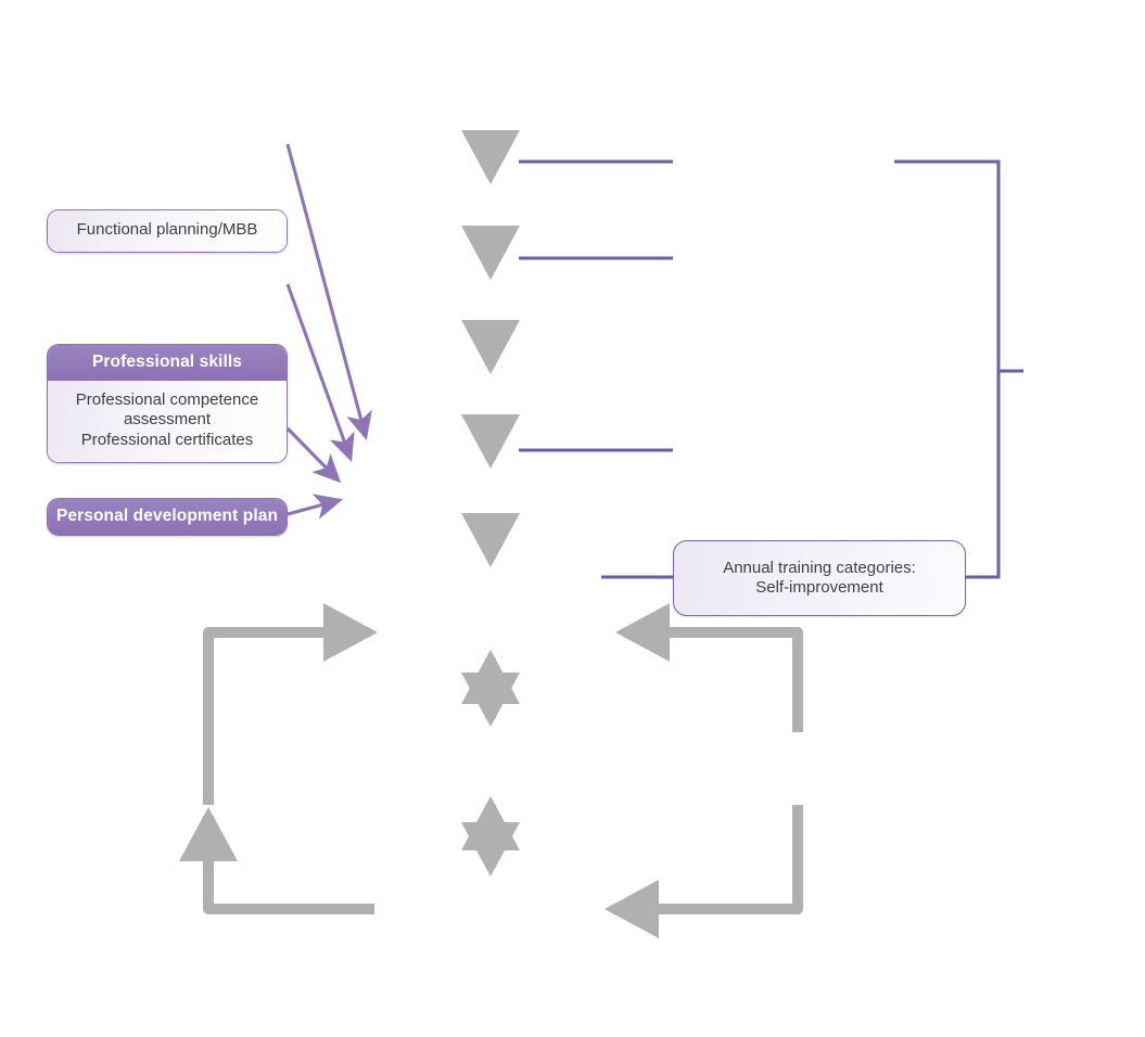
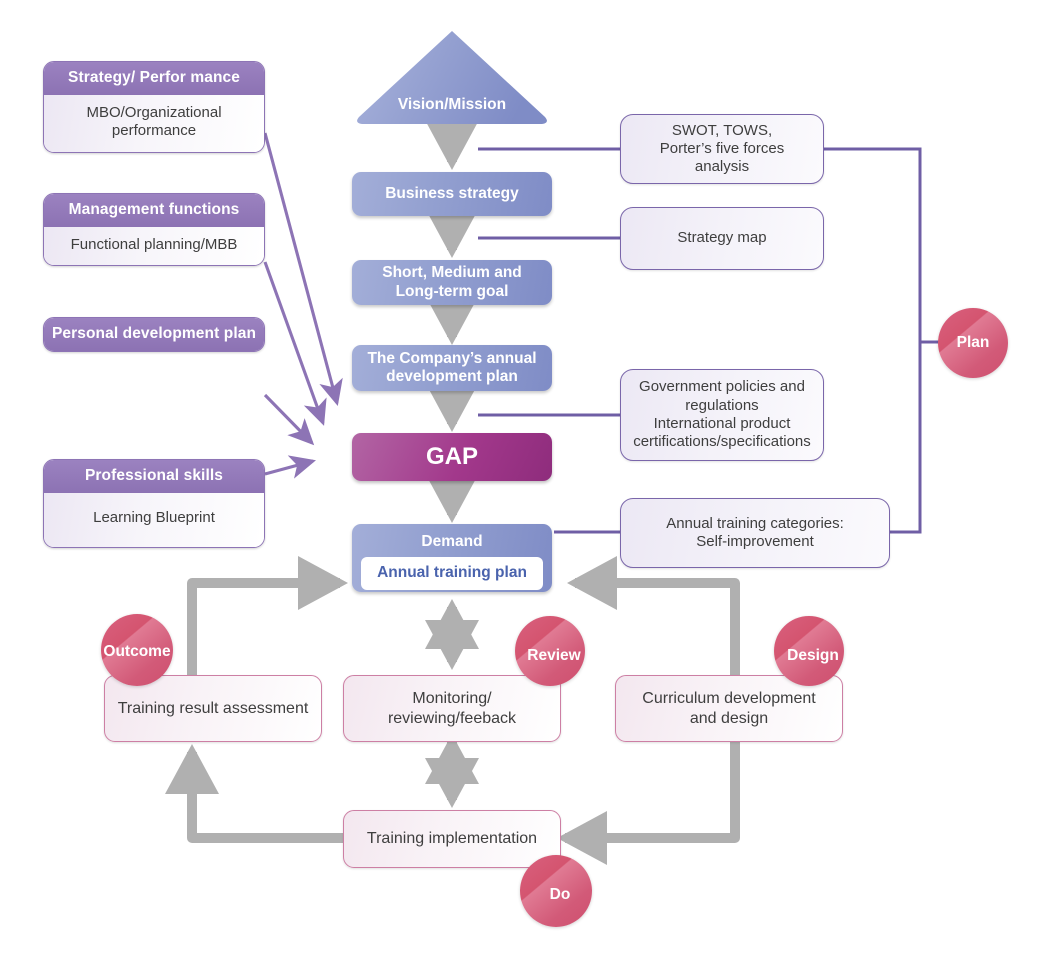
+ Strategy/ Perfor mance
+ MBO/Organizational
+ performance
+ Management functions
  Functional planning/MBB
- Professional skills
+ Personal development plan
- Professional competence
- assessment
- Professional certificates
- Personal development plan
+ Professional skills
+ Learning Blueprint
+ Vision/Mission
+ Business strategy
+ Short, Medium and
+ Long-term goal
+ The Company’s annual
+ development plan
+ GAP
+ Demand
+ Annual training plan
+ SWOT, TOWS,
+ Porter’s five forces
+ analysis
+ Strategy map
+ Government policies and
+ regulations
+ International product
+ certifications/specifications
  Annual training categories:
  Self-improvement
+ Training result assessment
+ Monitoring/
+ reviewing/feeback
+ Curriculum development
+ and design
+ Training implementation
+ Plan
+ Outcome
+ Review
+ Design
+ Do
